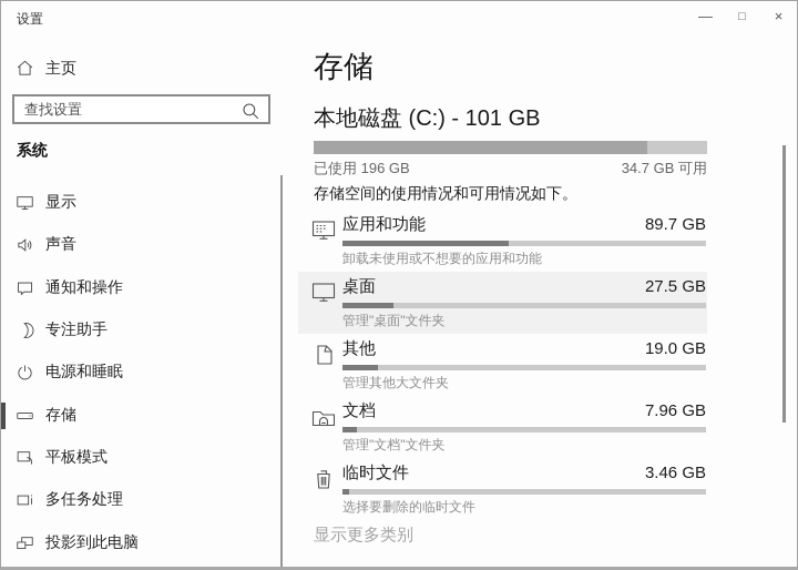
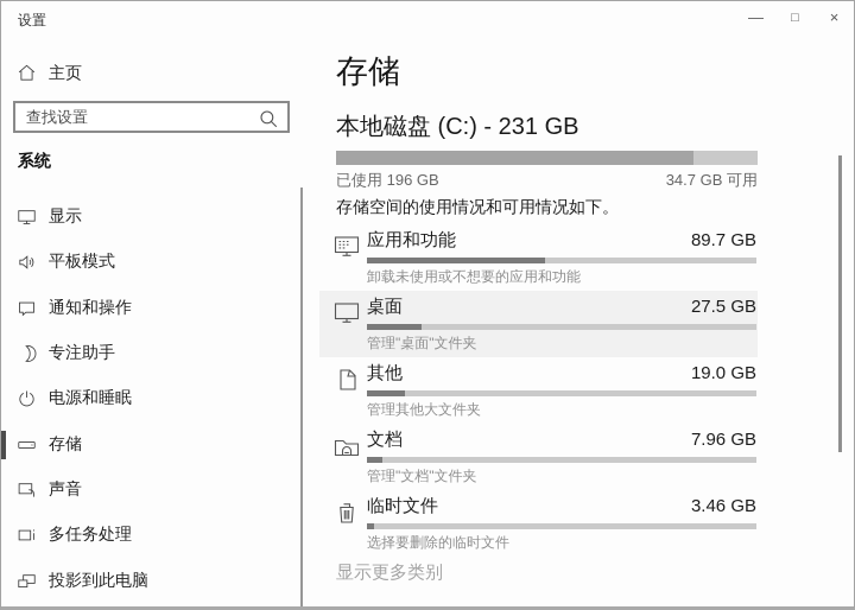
  设置
  —
  □
  ×
  主页
  查找设置
  系统
  显示
- 声音
+ 平板模式
  通知和操作
  专注助手
  电源和睡眠
  存储
- 平板模式
+ 声音
  多任务处理
  投影到此电脑
  存储
- 本地磁盘 (C:) - 101 GB
+ 本地磁盘 (C:) - 231 GB
  已使用 196 GB
  34.7 GB 可用
  存储空间的使用情况和可用情况如下。
  应用和功能
  89.7 GB
  卸载未使用或不想要的应用和功能
  桌面
  27.5 GB
  管理"桌面"文件夹
  其他
  19.0 GB
  管理其他大文件夹
  文档
  7.96 GB
  管理"文档"文件夹
  临时文件
  3.46 GB
  选择要删除的临时文件
  显示更多类别
